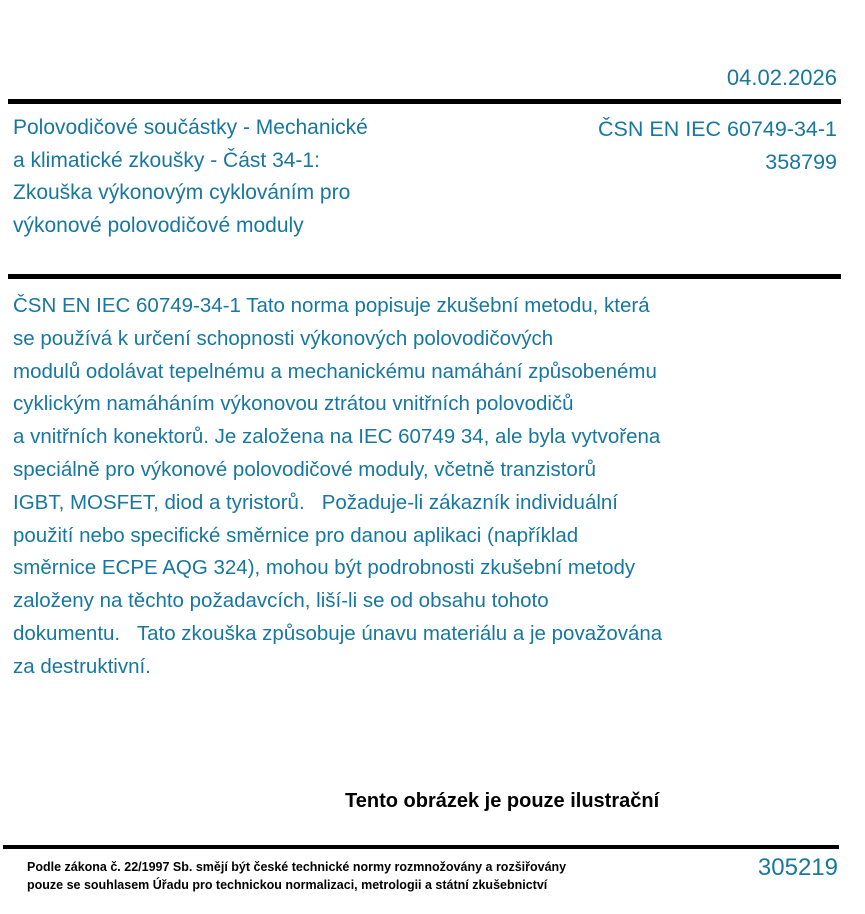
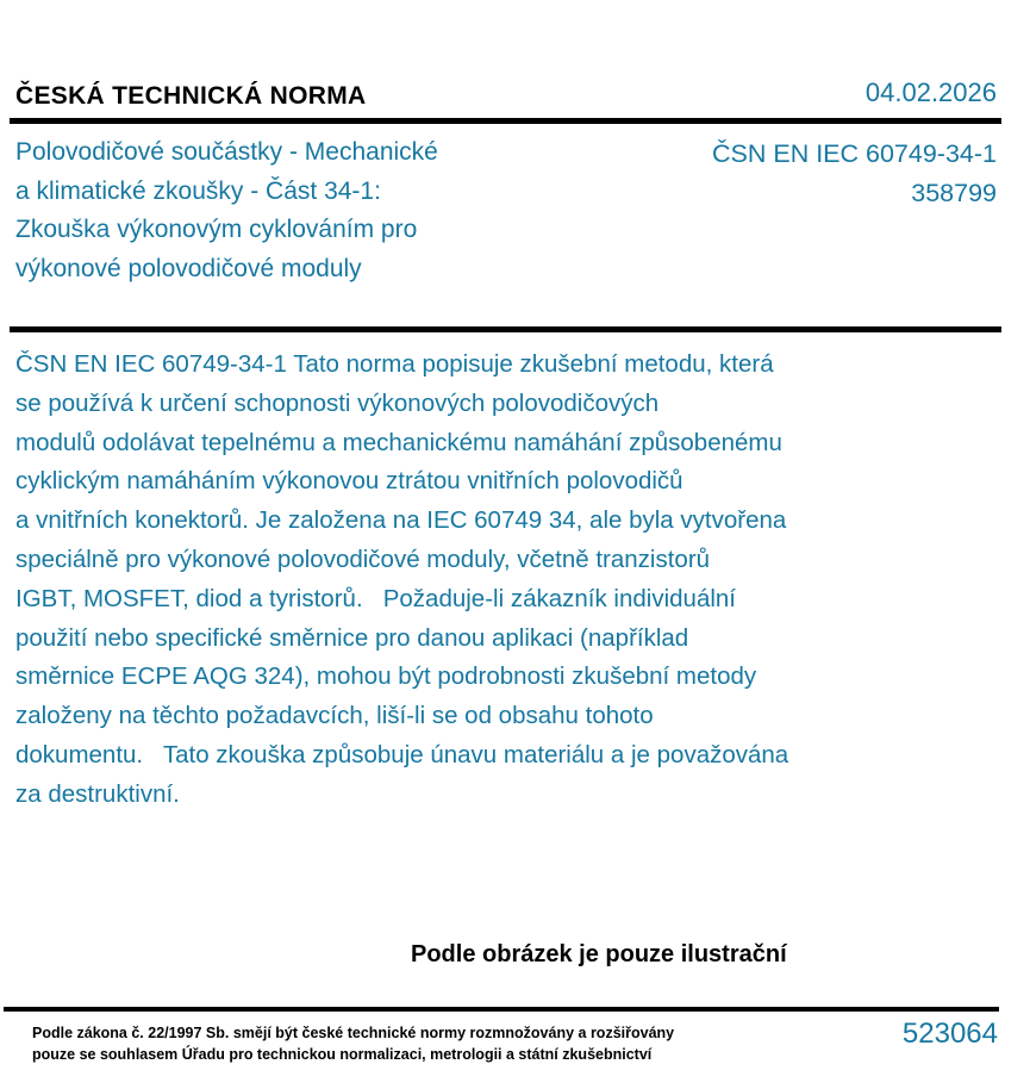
+ ČESKÁ TECHNICKÁ NORMA
  04.02.2026
  Polovodičové součástky - Mechanické
  a klimatické zkoušky - Část 34-1:
  Zkouška výkonovým cyklováním pro
  výkonové polovodičové moduly
  ČSN EN IEC 60749-34-1
  358799
  ČSN EN IEC 60749-34-1 Tato norma popisuje zkušební metodu, která
  se používá k určení schopnosti výkonových polovodičových
  modulů odolávat tepelnému a mechanickému namáhání způsobenému
  cyklickým namáháním výkonovou ztrátou vnitřních polovodičů
  a vnitřních konektorů. Je založena na IEC 60749 34, ale byla vytvořena
  speciálně pro výkonové polovodičové moduly, včetně tranzistorů
  IGBT, MOSFET, diod a tyristorů. Požaduje-li zákazník individuální
  použití nebo specifické směrnice pro danou aplikaci (například
  směrnice ECPE AQG 324), mohou být podrobnosti zkušební metody
  založeny na těchto požadavcích, liší-li se od obsahu tohoto
  dokumentu. Tato zkouška způsobuje únavu materiálu a je považována
  za destruktivní.
- Tento obrázek je pouze ilustrační
+ Podle obrázek je pouze ilustrační
  Podle zákona č. 22/1997 Sb. smějí být české technické normy rozmnožovány a rozšiřovány
  pouze se souhlasem Úřadu pro technickou normalizaci, metrologii a státní zkušebnictví
- 305219
+ 523064
